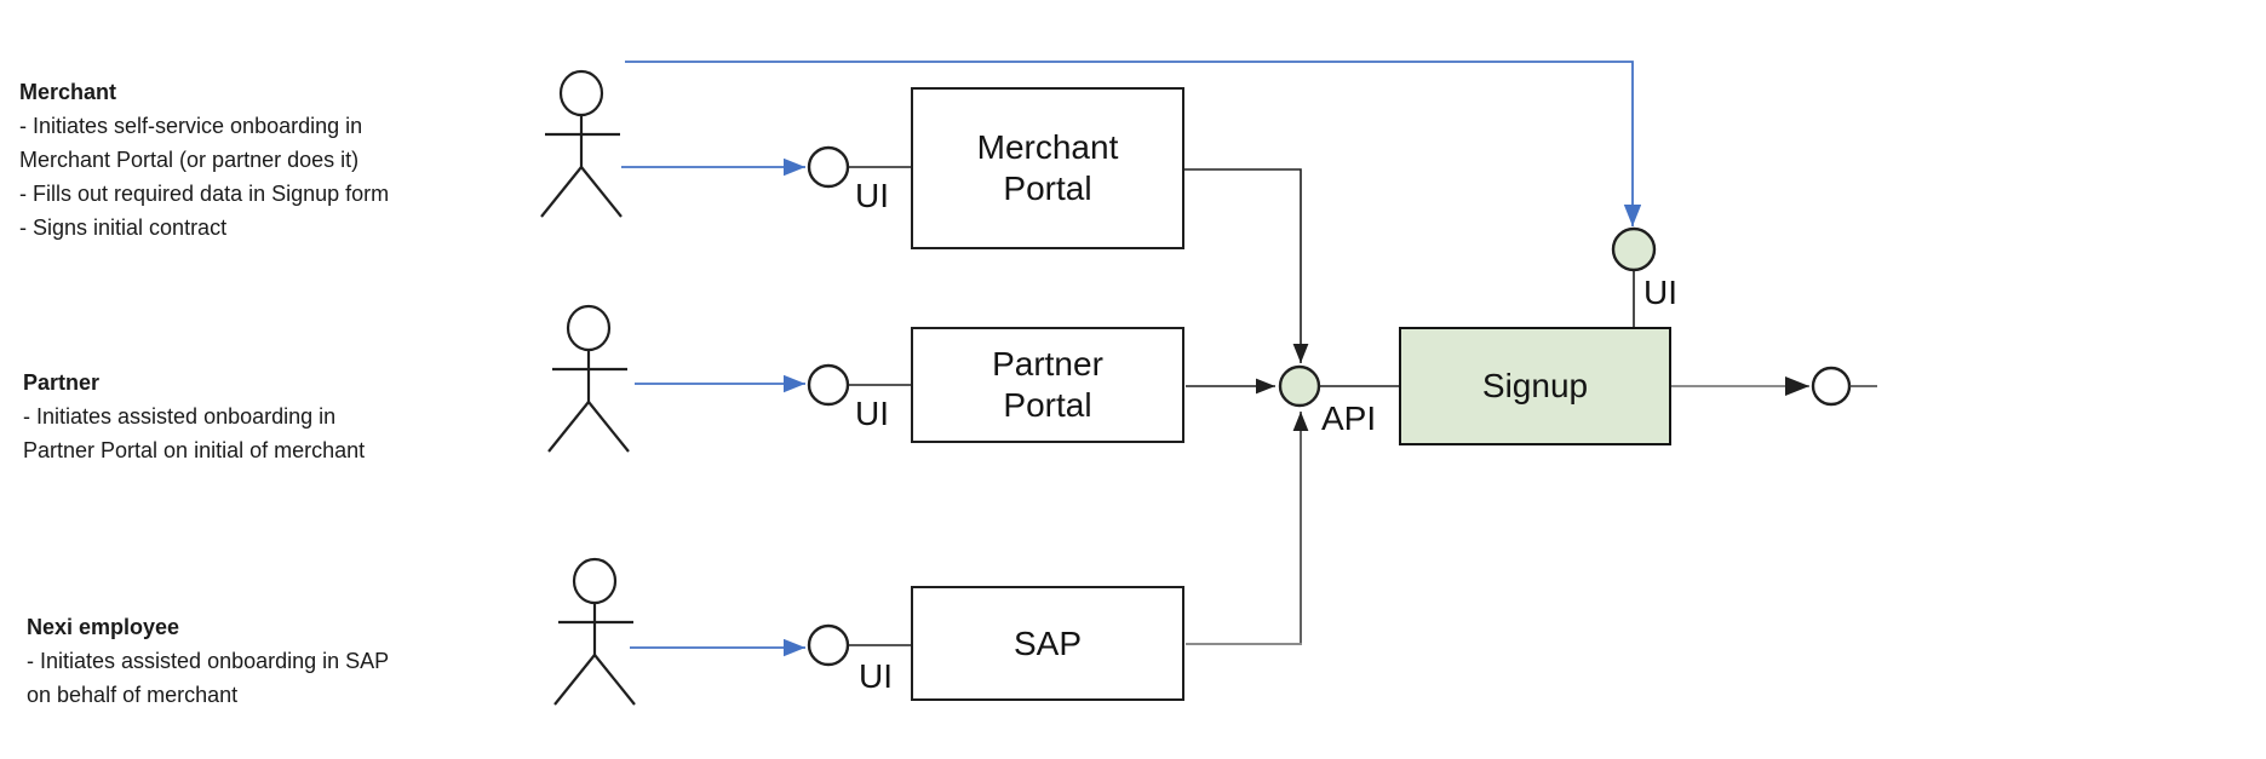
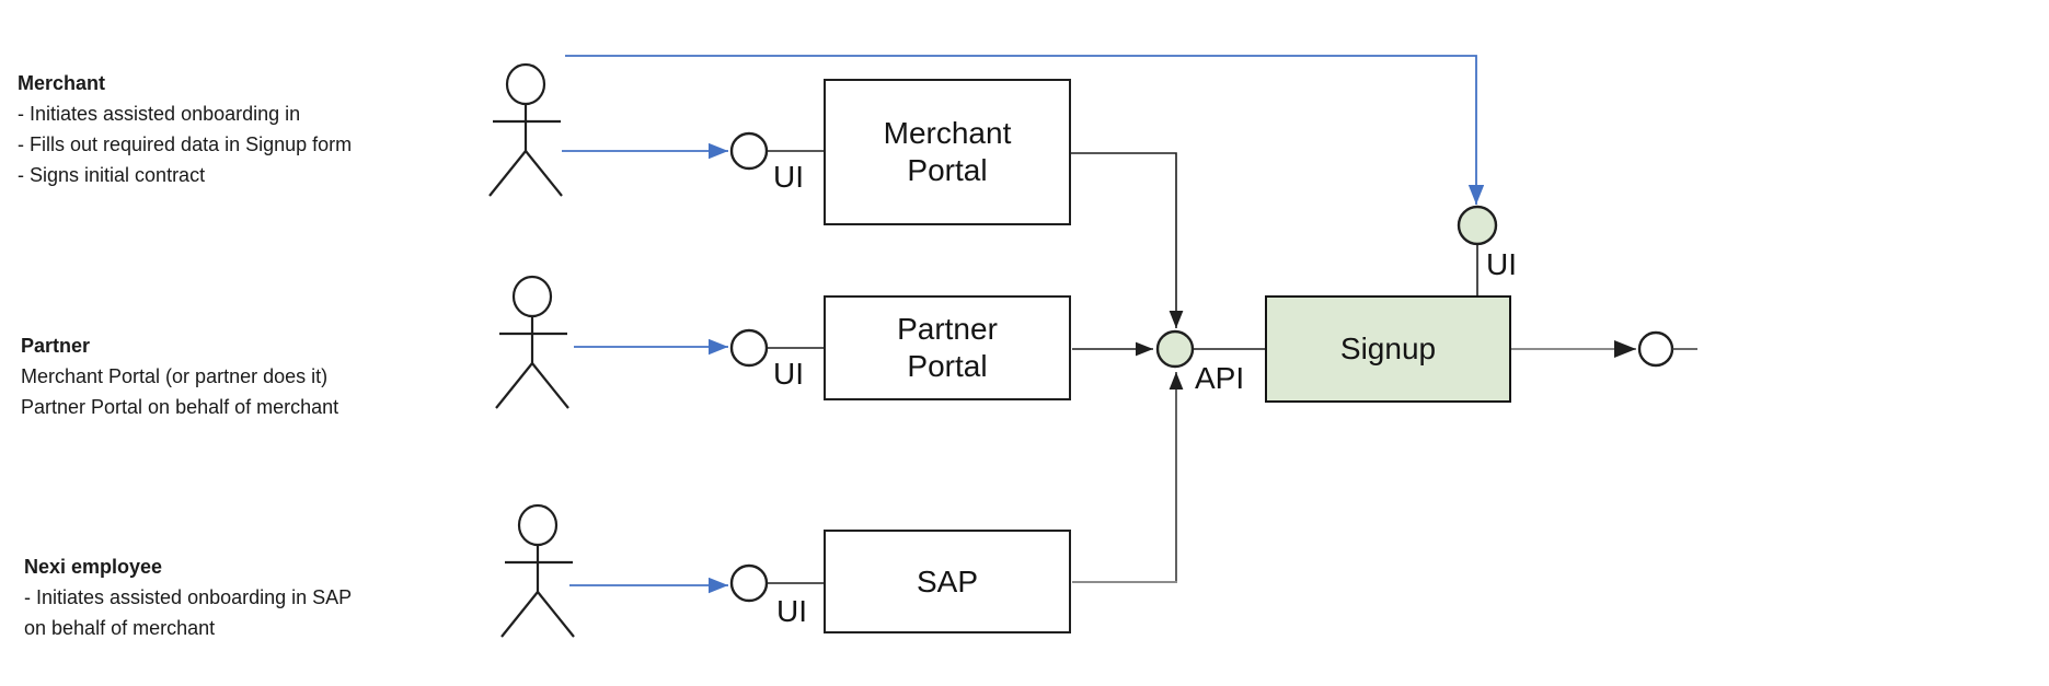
  Merchant
- - Initiates self-service onboarding in
- Merchant Portal (or partner does it)
+ - Initiates assisted onboarding in
  - Fills out required data in Signup form
  - Signs initial contract
  Partner
- - Initiates assisted onboarding in
+ Merchant Portal (or partner does it)
- Partner Portal on initial of merchant
+ Partner Portal on behalf of merchant
  Nexi employee
  - Initiates assisted onboarding in SAP
  on behalf of merchant
  Merchant
  Portal
  Partner
  Portal
  SAP
  Signup
  UI
  UI
  UI
  API
  UI
